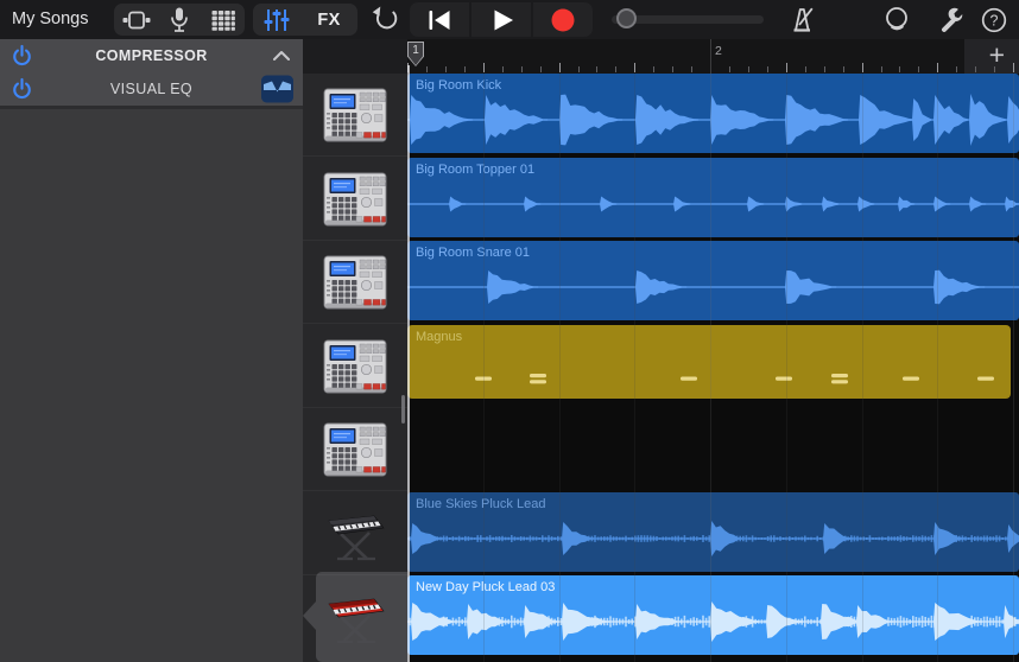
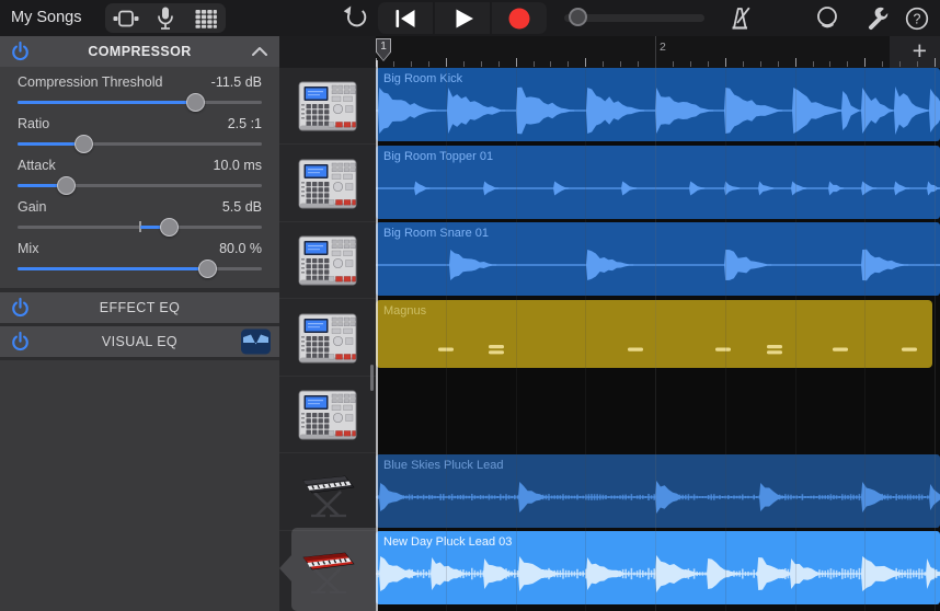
  My Songs
- FX
  ?
  COMPRESSOR
+ Compression Threshold
+ -11.5 dB
+ Ratio
+ 2.5 :1
+ Attack
+ 10.0 ms
+ Gain
+ 5.5 dB
+ Mix
+ 80.0 %
+ EFFECT EQ
  VISUAL EQ
  2
  +
  1
  Big Room Kick
  Big Room Topper 01
  Big Room Snare 01
  Magnus
  Blue Skies Pluck Lead
  New Day Pluck Lead 03
